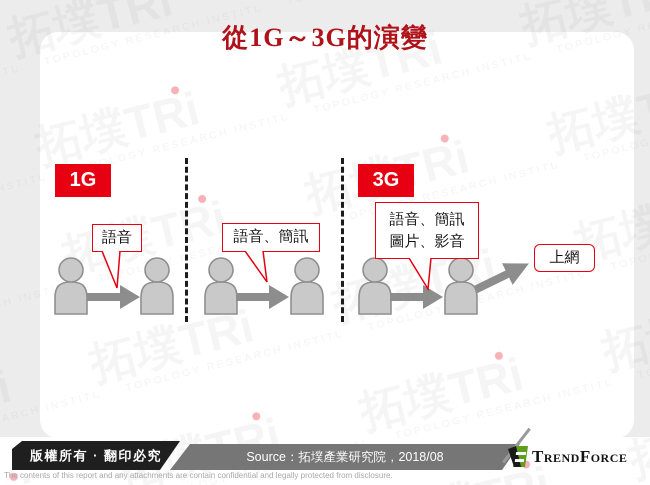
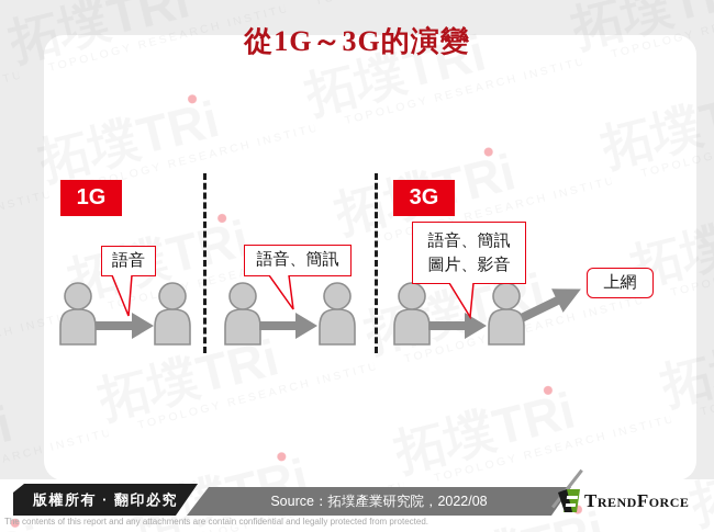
  從1G～3G的演變
  1G
  3G
  語音
  語音、簡訊
  語音、簡訊
  圖片、影音
  上網
- Source：拓墣產業研究院，2018/08
+ Source：拓墣產業研究院，2022/08
  版權所有 · 翻印必究
  TrendForce
- The contents of this report and any attachments are contain confidential and legally protected from disclosure.
+ The contents of this report and any attachments are contain confidential and legally protected from protected.
